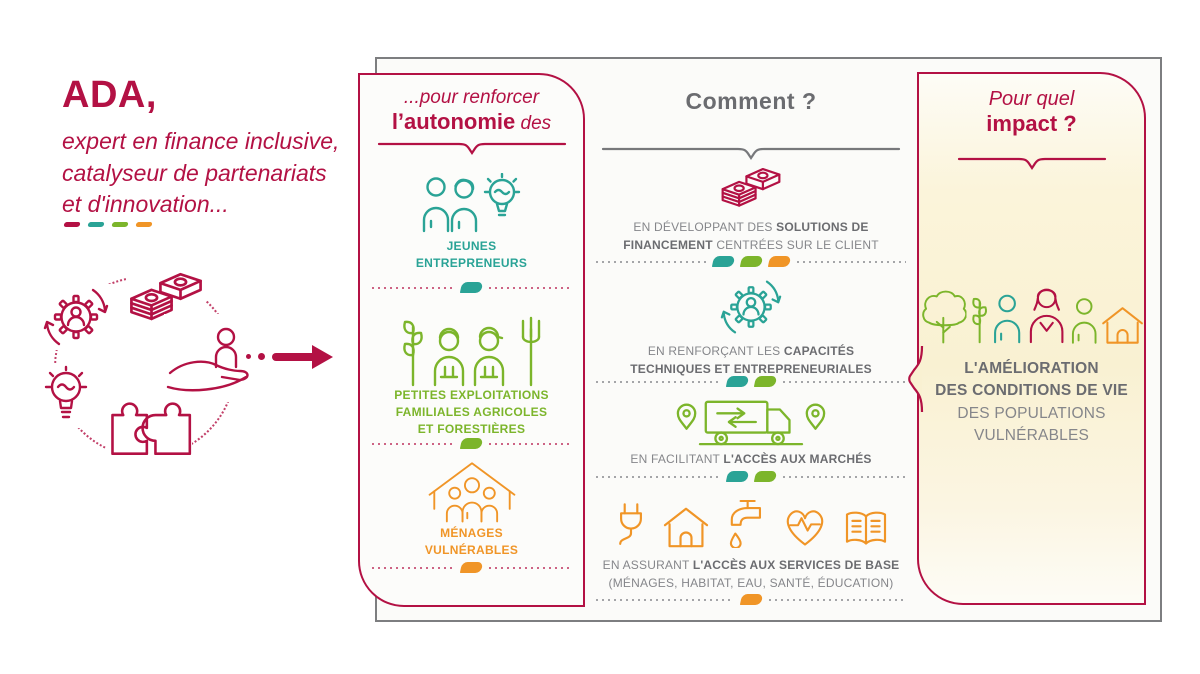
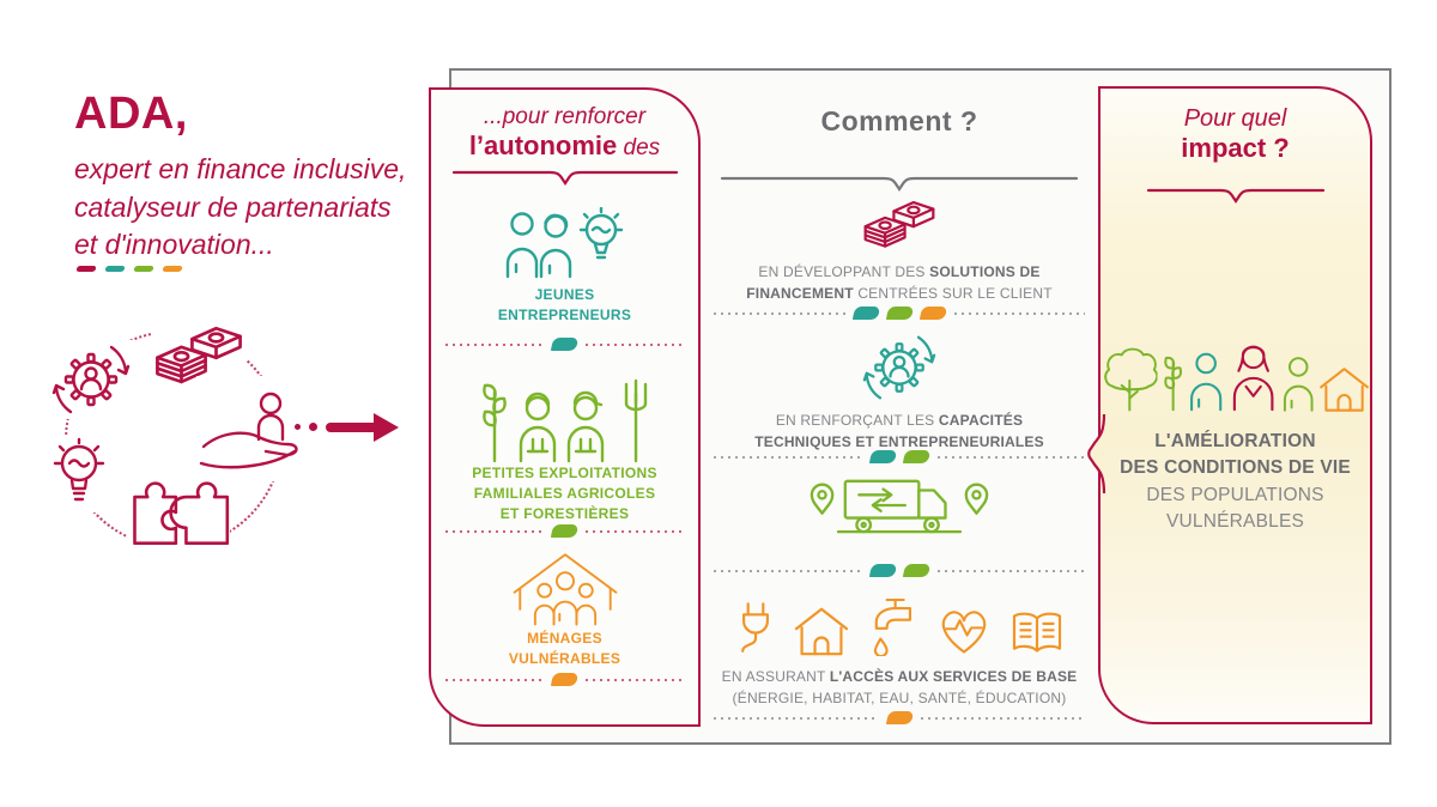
  ADA,
  expert en finance inclusive,
  catalyseur de partenariats
  et d'innovation...
  Comment ?
  EN DÉVELOPPANT DES SOLUTIONS DE
  FINANCEMENT CENTRÉES SUR LE CLIENT
  EN RENFORÇANT LES CAPACITÉS
  TECHNIQUES ET ENTREPRENEURIALES
- EN FACILITANT L'ACCÈS AUX MARCHÉS
  EN ASSURANT L'ACCÈS AUX SERVICES DE BASE
- (MÉNAGES, HABITAT, EAU, SANTÉ, ÉDUCATION)
+ (ÉNERGIE, HABITAT, EAU, SANTÉ, ÉDUCATION)
  ...pour renforcer
  l’autonomie des
  JEUNES
  ENTREPRENEURS
  PETITES EXPLOITATIONS
  FAMILIALES AGRICOLES
  ET FORESTIÈRES
  MÉNAGES
  VULNÉRABLES
  Pour quel
  impact ?
  L'AMÉLIORATION
  DES CONDITIONS DE VIE
  DES POPULATIONS
  VULNÉRABLES
